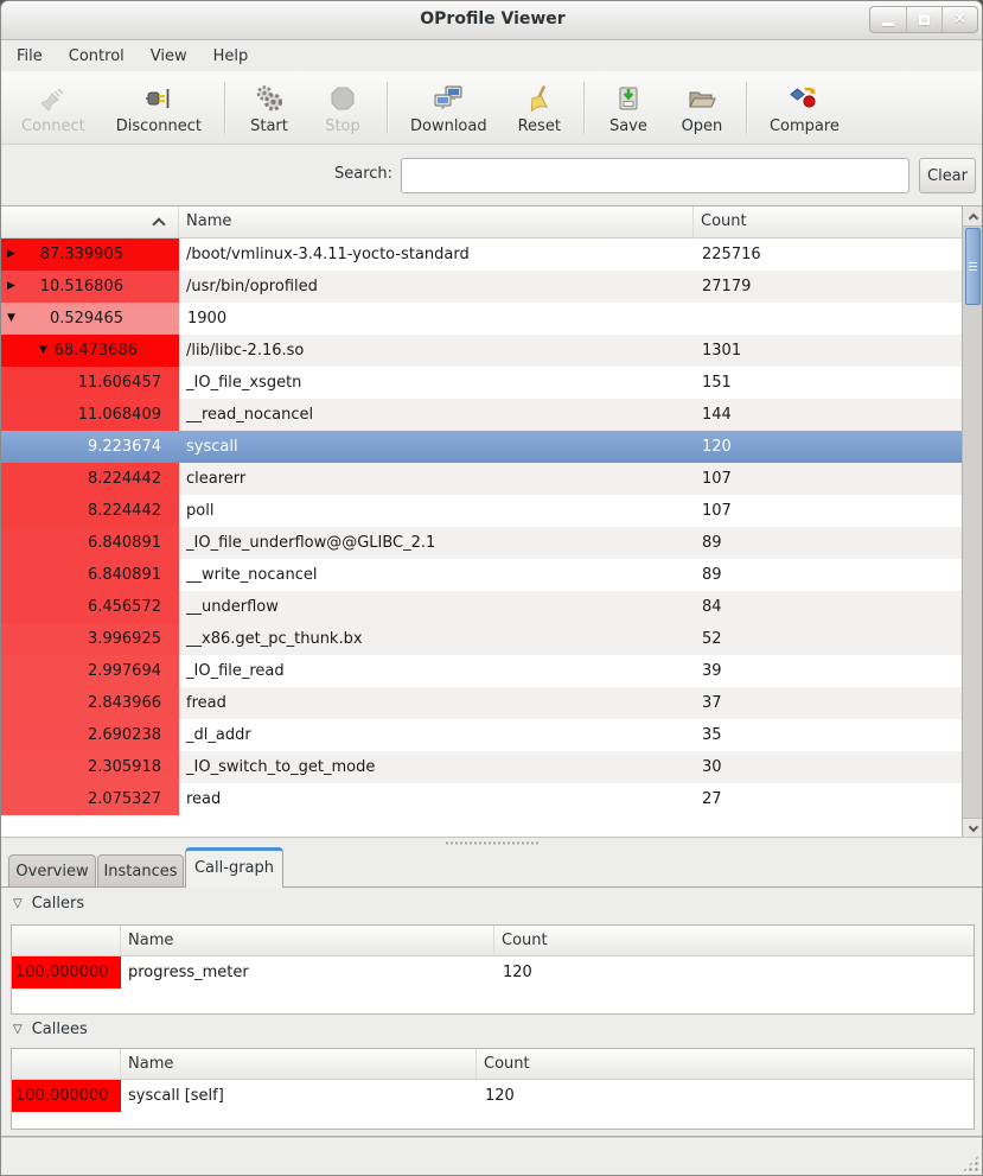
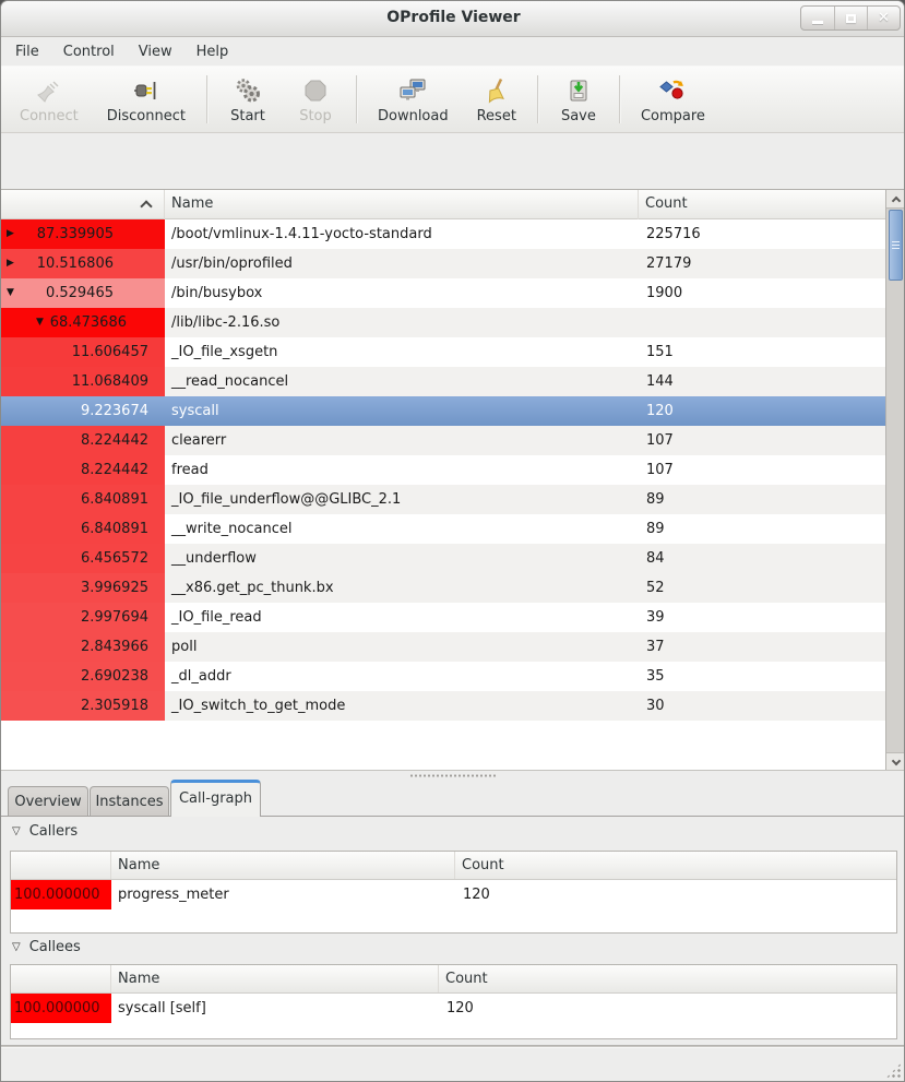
  OProfile Viewer
  ✕
  File
  Control
  View
  Help
  Connect
  Disconnect
  Start
  Stop
  Download
  Reset
  Save
- Open
  Compare
- Search:
- Clear
  Name
  Count
  ▶
  87.339905
- /boot/vmlinux-3.4.11-yocto-standard
+ /boot/vmlinux-1.4.11-yocto-standard
  225716
  ▶
  10.516806
  /usr/bin/oprofiled
  27179
  ▼
  0.529465
+ /bin/busybox
  1900
  ▼
  68.473686
  /lib/libc-2.16.so
- 1301
  11.606457
  _IO_file_xsgetn
  151
  11.068409
  __read_nocancel
  144
  9.223674
  syscall
  120
  8.224442
  clearerr
  107
  8.224442
- poll
+ fread
  107
  6.840891
  _IO_file_underflow@@GLIBC_2.1
  89
  6.840891
  __write_nocancel
  89
  6.456572
  __underflow
  84
  3.996925
  __x86.get_pc_thunk.bx
  52
  2.997694
  _IO_file_read
  39
  2.843966
- fread
+ poll
  37
  2.690238
  _dl_addr
  35
  2.305918
  _IO_switch_to_get_mode
  30
- 2.075327
- read
- 27
  Overview
  Instances
  Call-graph
  ▽
  Callers
  Name
  Count
  100.000000
  progress_meter
  120
  ▽
  Callees
  Name
  Count
  100.000000
  syscall [self]
  120
